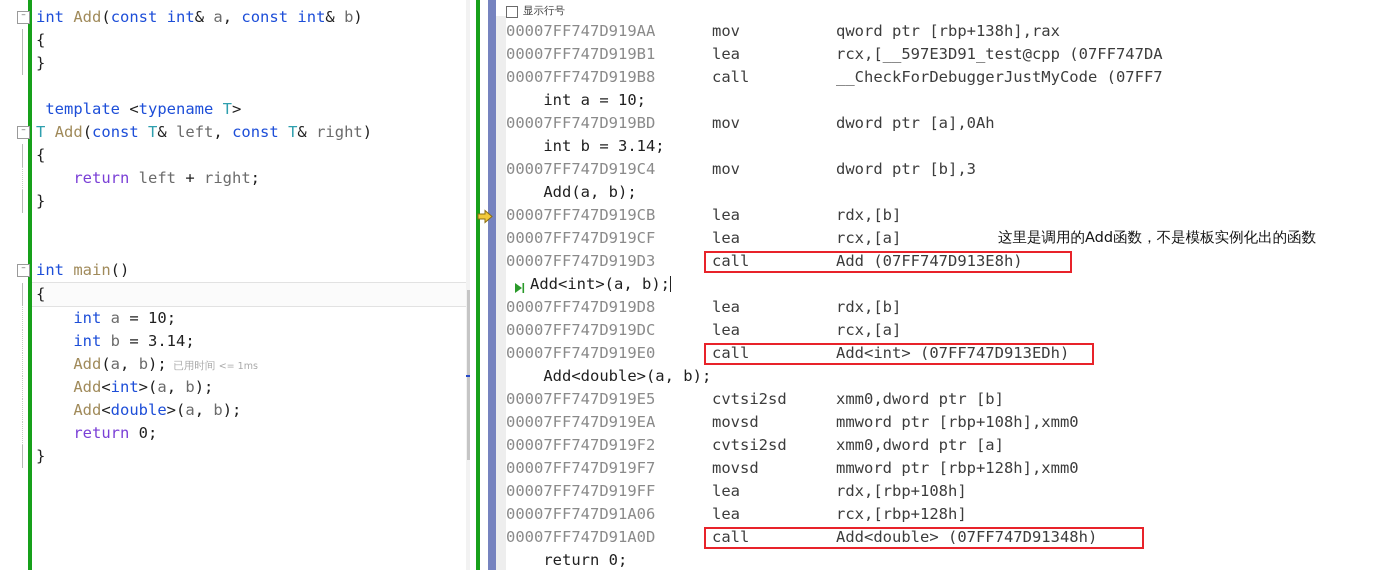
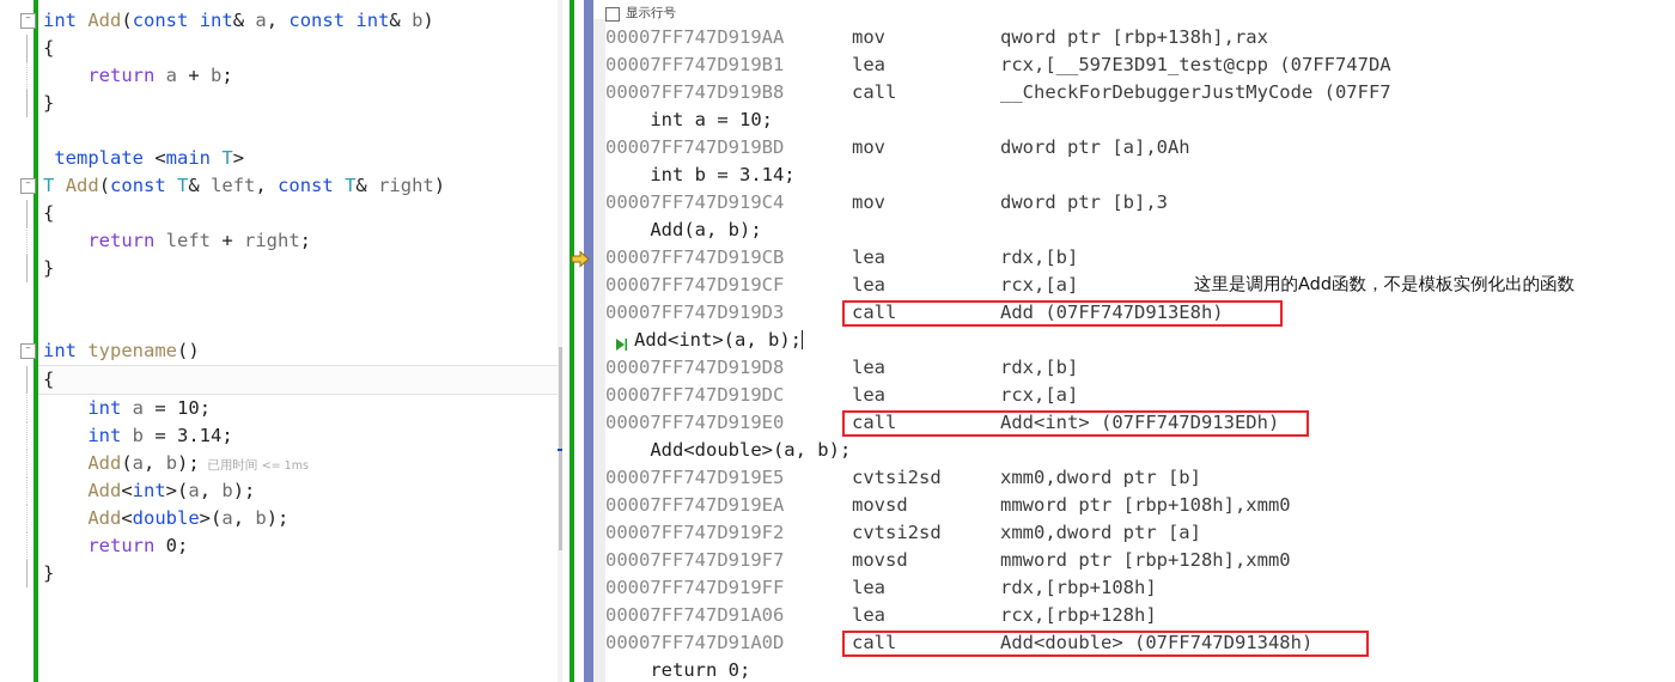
  int Add(const int& a, const int& b)
  {
+ return a + b;
  }
- template <typename T>
+ template <main T>
  T Add(const T& left, const T& right)
  {
  return left + right;
  }
- int main()
+ int typename()
  {
  int a = 10;
  int b = 3.14;
  Add(a, b); 已用时间 <= 1ms
  Add<int>(a, b);
  Add<double>(a, b);
  return 0;
  }
  显示行号
  00007FF747D919AA
  mov
  qword ptr [rbp+138h],rax
  00007FF747D919B1
  lea
  rcx,[__597E3D91_test@cpp (07FF747DA
  00007FF747D919B8
  call
  __CheckForDebuggerJustMyCode (07FF7
  int a = 10;
  00007FF747D919BD
  mov
  dword ptr [a],0Ah
  int b = 3.14;
  00007FF747D919C4
  mov
  dword ptr [b],3
  Add(a, b);
  00007FF747D919CB
  lea
  rdx,[b]
  00007FF747D919CF
  lea
  rcx,[a]
  00007FF747D919D3
  call
  Add (07FF747D913E8h)
  Add<int>(a, b);
  00007FF747D919D8
  lea
  rdx,[b]
  00007FF747D919DC
  lea
  rcx,[a]
  00007FF747D919E0
  call
  Add<int> (07FF747D913EDh)
  Add<double>(a, b);
  00007FF747D919E5
  cvtsi2sd
  xmm0,dword ptr [b]
  00007FF747D919EA
  movsd
  mmword ptr [rbp+108h],xmm0
  00007FF747D919F2
  cvtsi2sd
  xmm0,dword ptr [a]
  00007FF747D919F7
  movsd
  mmword ptr [rbp+128h],xmm0
  00007FF747D919FF
  lea
  rdx,[rbp+108h]
  00007FF747D91A06
  lea
  rcx,[rbp+128h]
  00007FF747D91A0D
  call
  Add<double> (07FF747D91348h)
  return 0;
  这里是调用的Add函数，不是模板实例化出的函数
